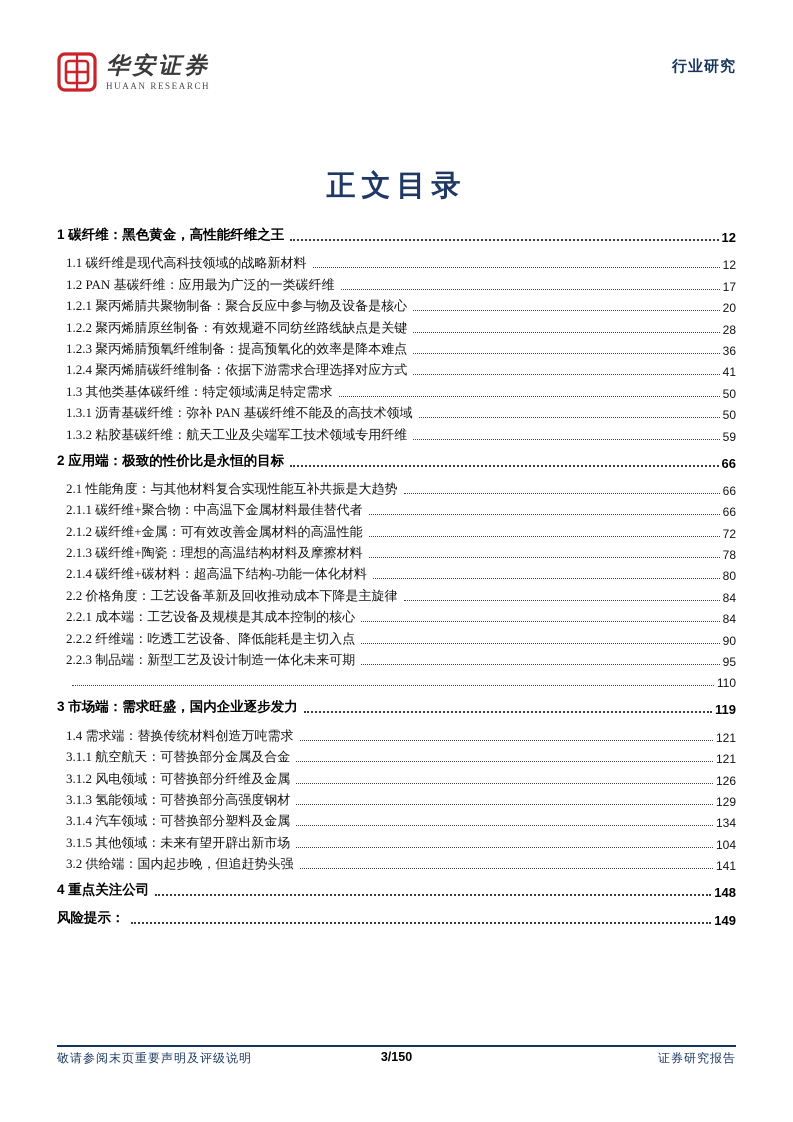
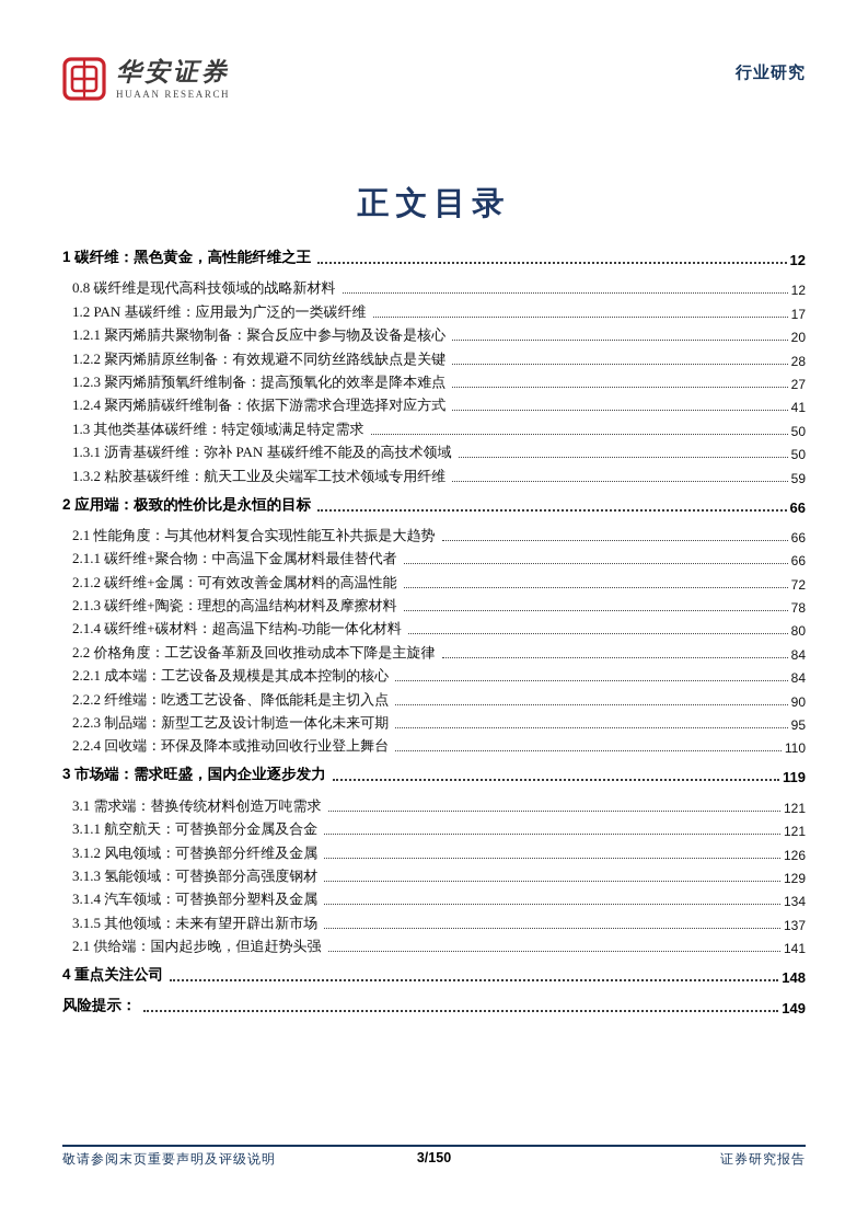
  华安证券
  HUAAN RESEARCH
  行业研究
  正文目录
  1 碳纤维：黑色黄金，高性能纤维之王
  12
- 1.1 碳纤维是现代高科技领域的战略新材料
+ 0.8 碳纤维是现代高科技领域的战略新材料
  12
  1.2 PAN 基碳纤维：应用最为广泛的一类碳纤维
  17
  1.2.1 聚丙烯腈共聚物制备：聚合反应中参与物及设备是核心
  20
  1.2.2 聚丙烯腈原丝制备：有效规避不同纺丝路线缺点是关键
  28
  1.2.3 聚丙烯腈预氧纤维制备：提高预氧化的效率是降本难点
- 36
+ 27
  1.2.4 聚丙烯腈碳纤维制备：依据下游需求合理选择对应方式
  41
  1.3 其他类基体碳纤维：特定领域满足特定需求
  50
  1.3.1 沥青基碳纤维：弥补 PAN 基碳纤维不能及的高技术领域
  50
  1.3.2 粘胶基碳纤维：航天工业及尖端军工技术领域专用纤维
  59
  2 应用端：极致的性价比是永恒的目标
  66
  2.1 性能角度：与其他材料复合实现性能互补共振是大趋势
  66
  2.1.1 碳纤维+聚合物：中高温下金属材料最佳替代者
  66
  2.1.2 碳纤维+金属：可有效改善金属材料的高温性能
  72
  2.1.3 碳纤维+陶瓷：理想的高温结构材料及摩擦材料
  78
  2.1.4 碳纤维+碳材料：超高温下结构-功能一体化材料
  80
  2.2 价格角度：工艺设备革新及回收推动成本下降是主旋律
  84
  2.2.1 成本端：工艺设备及规模是其成本控制的核心
  84
  2.2.2 纤维端：吃透工艺设备、降低能耗是主切入点
  90
  2.2.3 制品端：新型工艺及设计制造一体化未来可期
  95
+ 2.2.4 回收端：环保及降本或推动回收行业登上舞台
  110
  3 市场端：需求旺盛，国内企业逐步发力
  119
- 1.4 需求端：替换传统材料创造万吨需求
+ 3.1 需求端：替换传统材料创造万吨需求
  121
  3.1.1 航空航天：可替换部分金属及合金
  121
  3.1.2 风电领域：可替换部分纤维及金属
  126
  3.1.3 氢能领域：可替换部分高强度钢材
  129
  3.1.4 汽车领域：可替换部分塑料及金属
  134
  3.1.5 其他领域：未来有望开辟出新市场
- 104
+ 137
- 3.2 供给端：国内起步晚，但追赶势头强
+ 2.1 供给端：国内起步晚，但追赶势头强
  141
  4 重点关注公司
  148
  风险提示：
  149
  敬请参阅末页重要声明及评级说明
  3/150
  证券研究报告
